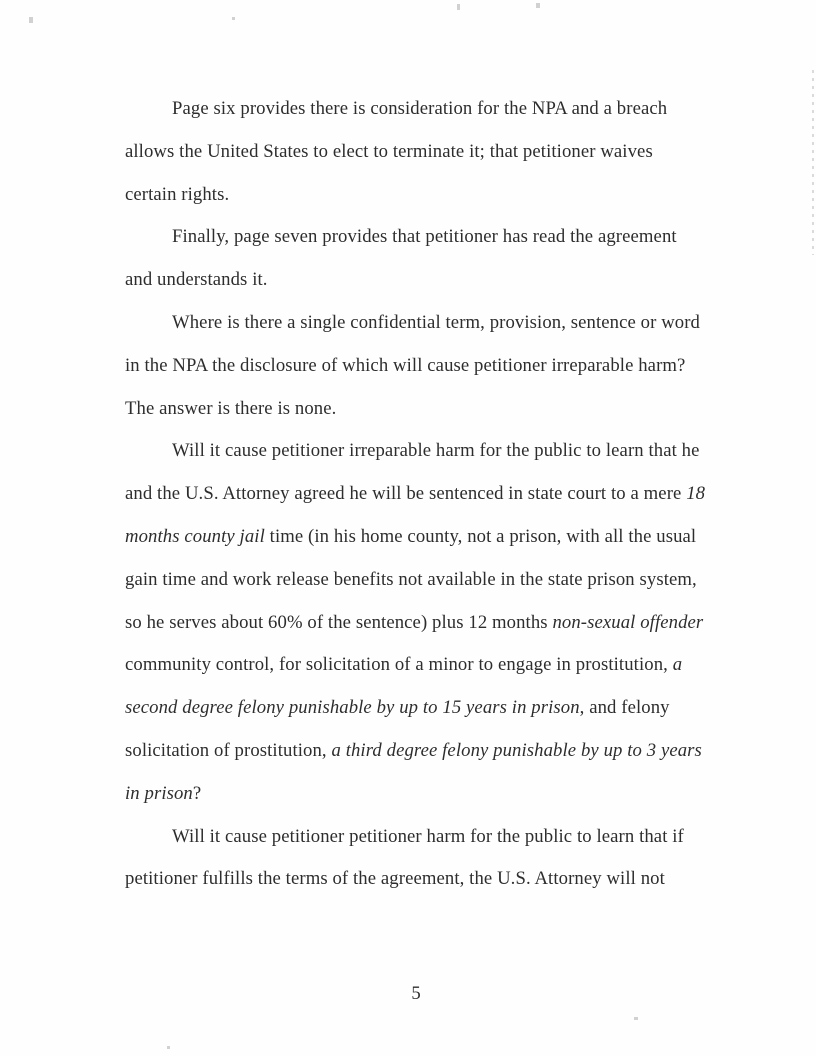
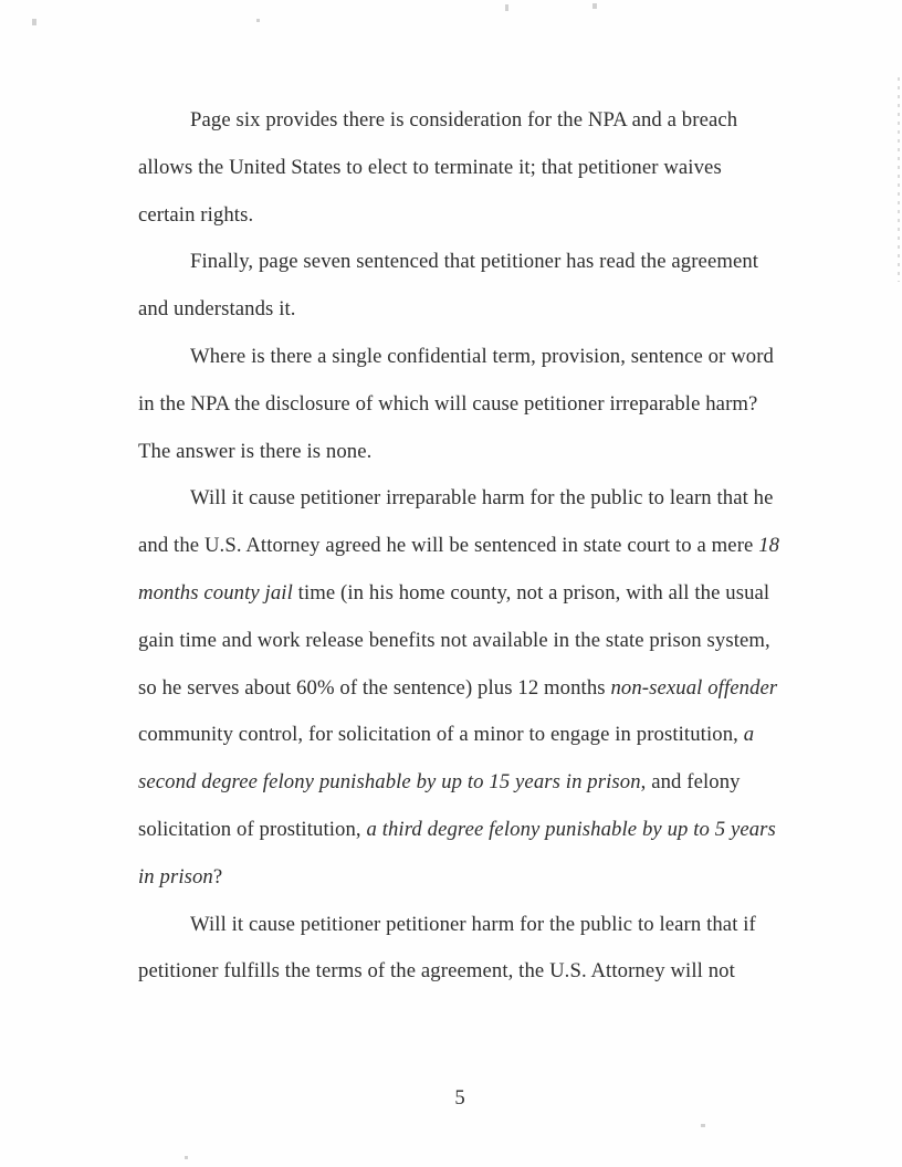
  Page six provides there is consideration for the NPA and a breach allows the United States to elect to terminate it; that petitioner waives certain rights.
- Finally, page seven provides that petitioner has read the agreement and understands it.
+ Finally, page seven sentenced that petitioner has read the agreement and understands it.
  Where is there a single confidential term, provision, sentence or word in the NPA the disclosure of which will cause petitioner irreparable harm? The answer is there is none.
- Will it cause petitioner irreparable harm for the public to learn that he and the U.S. Attorney agreed he will be sentenced in state court to a mere 18 months county jail time (in his home county, not a prison, with all the usual gain time and work release benefits not available in the state prison system, so he serves about 60% of the sentence) plus 12 months non-sexual offender community control, for solicitation of a minor to engage in prostitution, a second degree felony punishable by up to 15 years in prison, and felony solicitation of prostitution, a third degree felony punishable by up to 3 years in prison?
+ Will it cause petitioner irreparable harm for the public to learn that he and the U.S. Attorney agreed he will be sentenced in state court to a mere 18 months county jail time (in his home county, not a prison, with all the usual gain time and work release benefits not available in the state prison system, so he serves about 60% of the sentence) plus 12 months non-sexual offender community control, for solicitation of a minor to engage in prostitution, a second degree felony punishable by up to 15 years in prison, and felony solicitation of prostitution, a third degree felony punishable by up to 5 years in prison?
  Will it cause petitioner petitioner harm for the public to learn that if petitioner fulfills the terms of the agreement, the U.S. Attorney will not
  5
